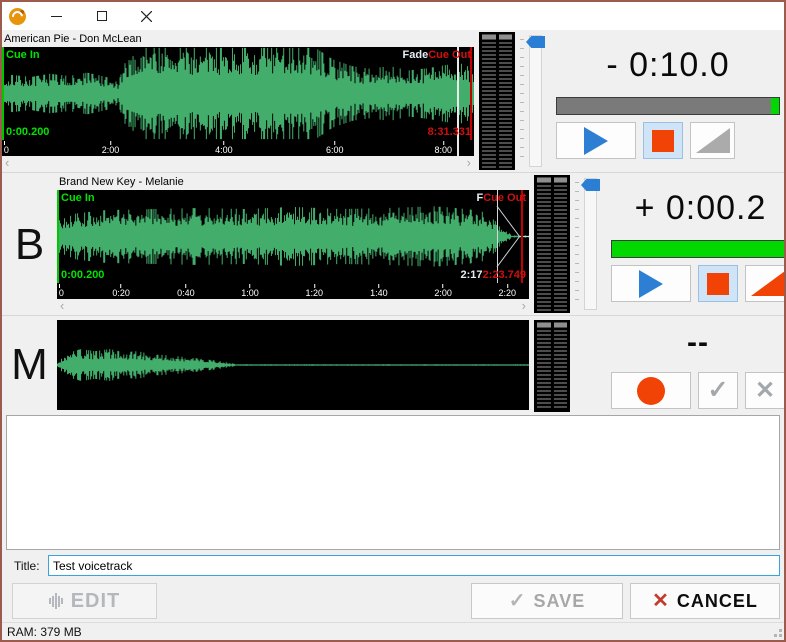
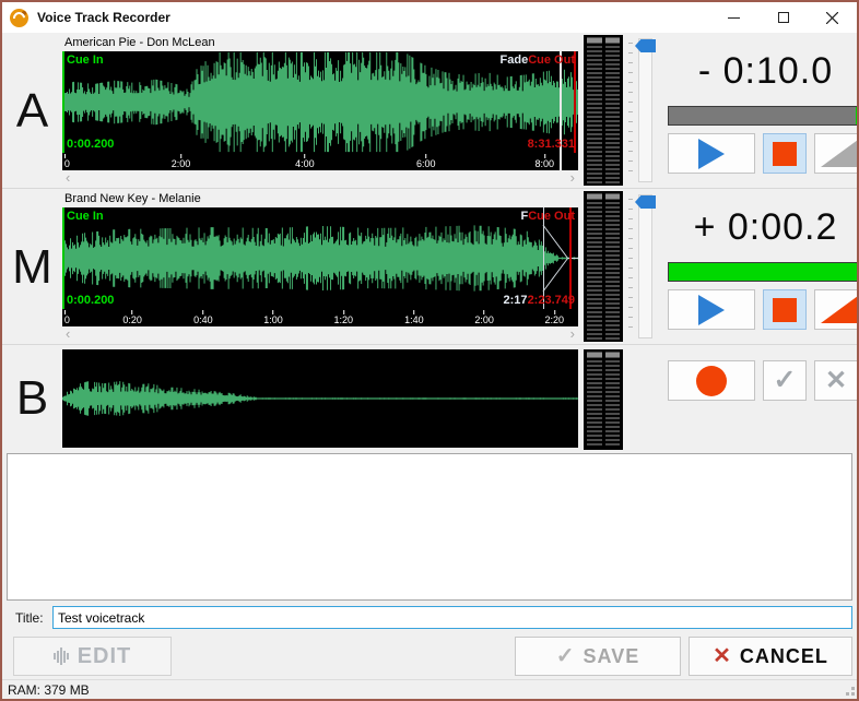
+ Voice Track Recorder
+ A
  American Pie - Don McLean
  Cue In
  0:00.200
  FadeCue Out
  8:31.331
  0
  2:00
  4:00
  6:00
  8:00
  ‹
  ›
  - 0:10.0
- B
+ M
  Brand New Key - Melanie
  Cue In
  0:00.200
  FCue Out
  2:172:23.749
  0
  0:20
  0:40
  1:00
  1:20
  1:40
  2:00
  2:20
  ‹
  ›
  + 0:00.2
- M
+ B
- --
  ✓
  ✕
  Title:
  Test voicetrack
  EDIT
  ✓
  SAVE
  ✕
  CANCEL
  RAM: 379 MB
